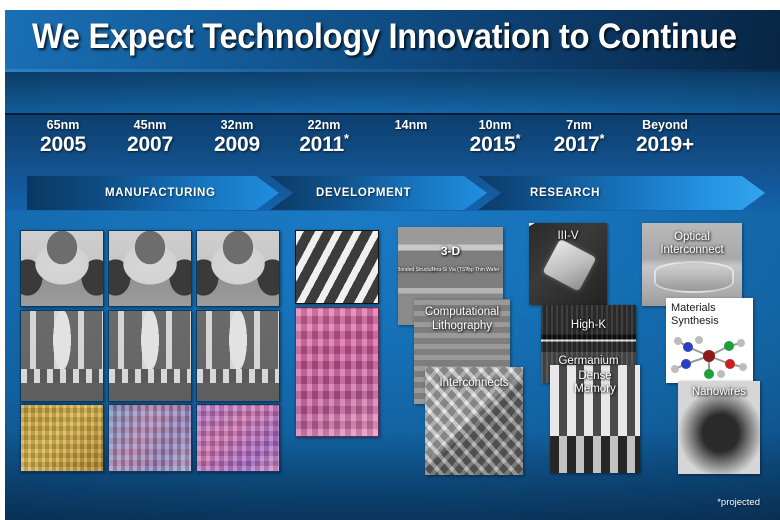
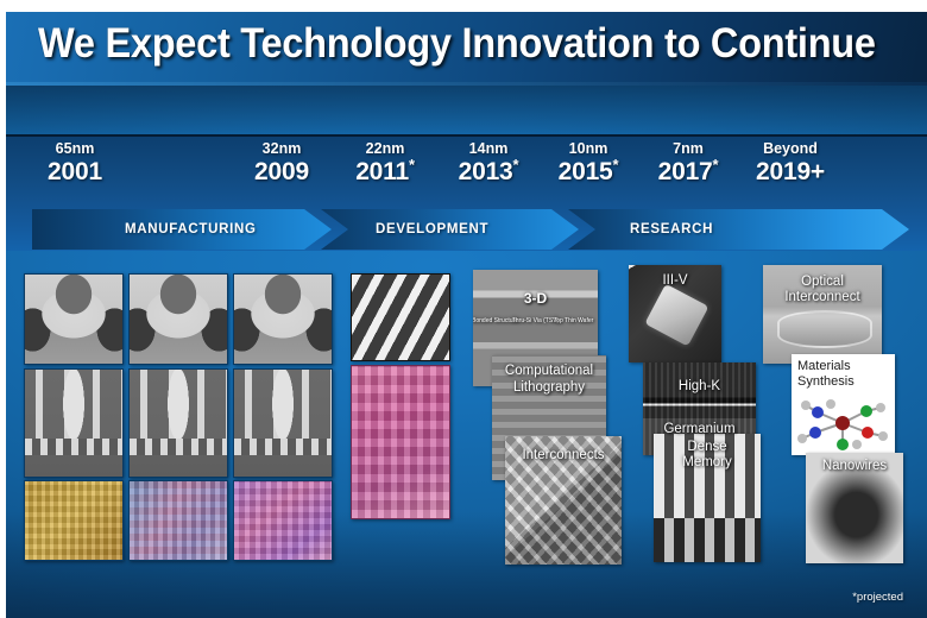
  We Expect Technology Innovation to Continue
  65nm
- 2005
+ 2001
- 45nm
- 2007
  32nm
  2009
  22nm
  2011*
  14nm
+ 2013*
  10nm
  2015*
  7nm
  2017*
  Beyond
  2019+
  MANUFACTURING
  DEVELOPMENT
  RESEARCH
  3-D
  Computational
  Lithography
  Interconnects
  III-V
  High-K
  Germanium
  Dense
  Memory
  Optical
  Interconnect
  Materials
  Synthesis
  Nanowires
  *projected
